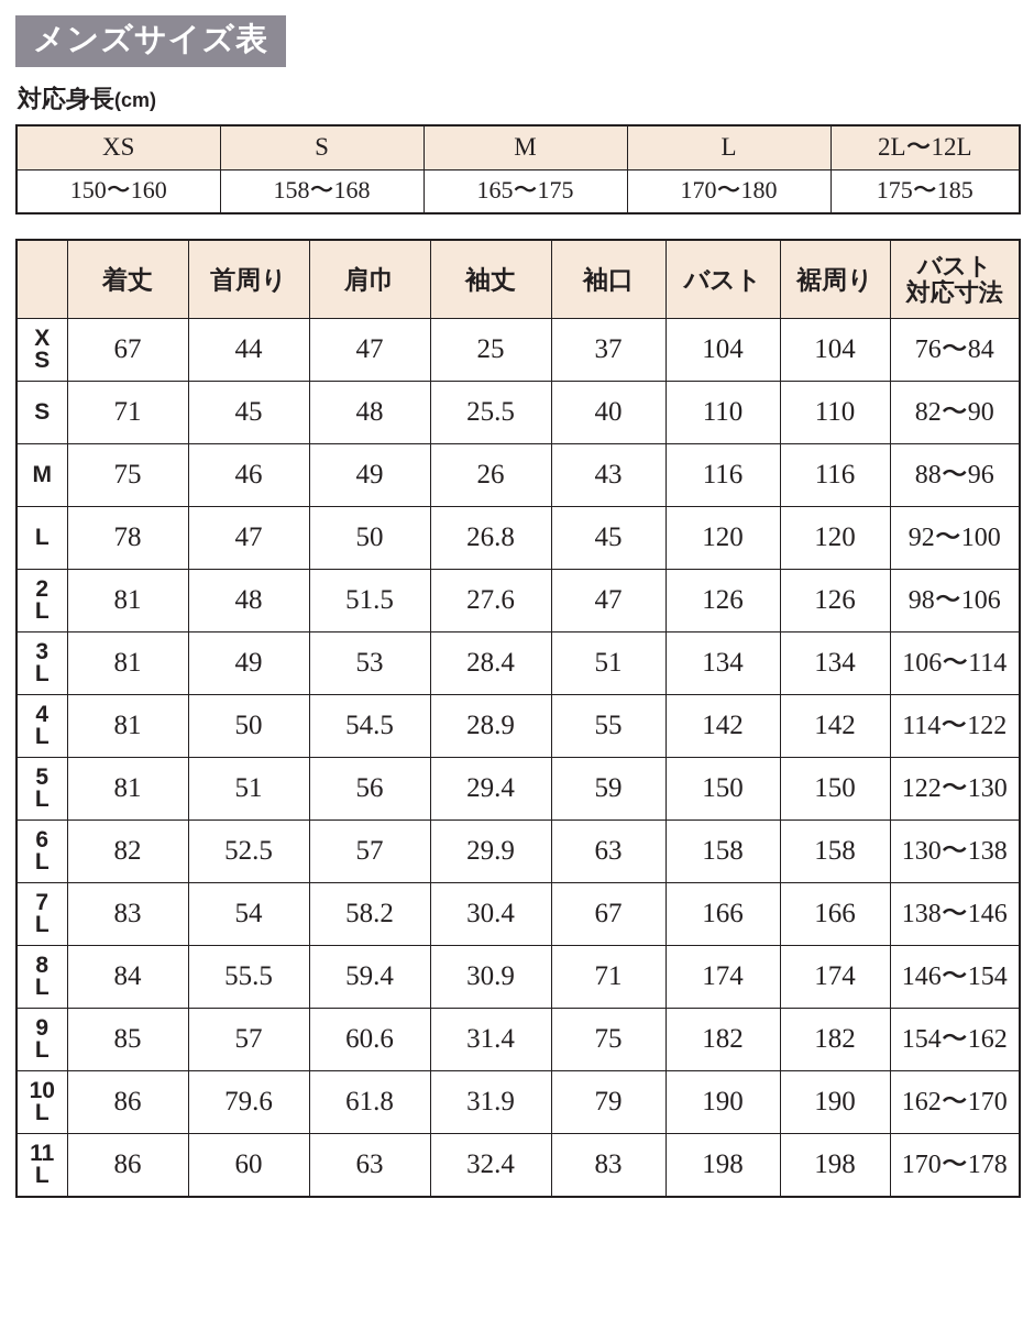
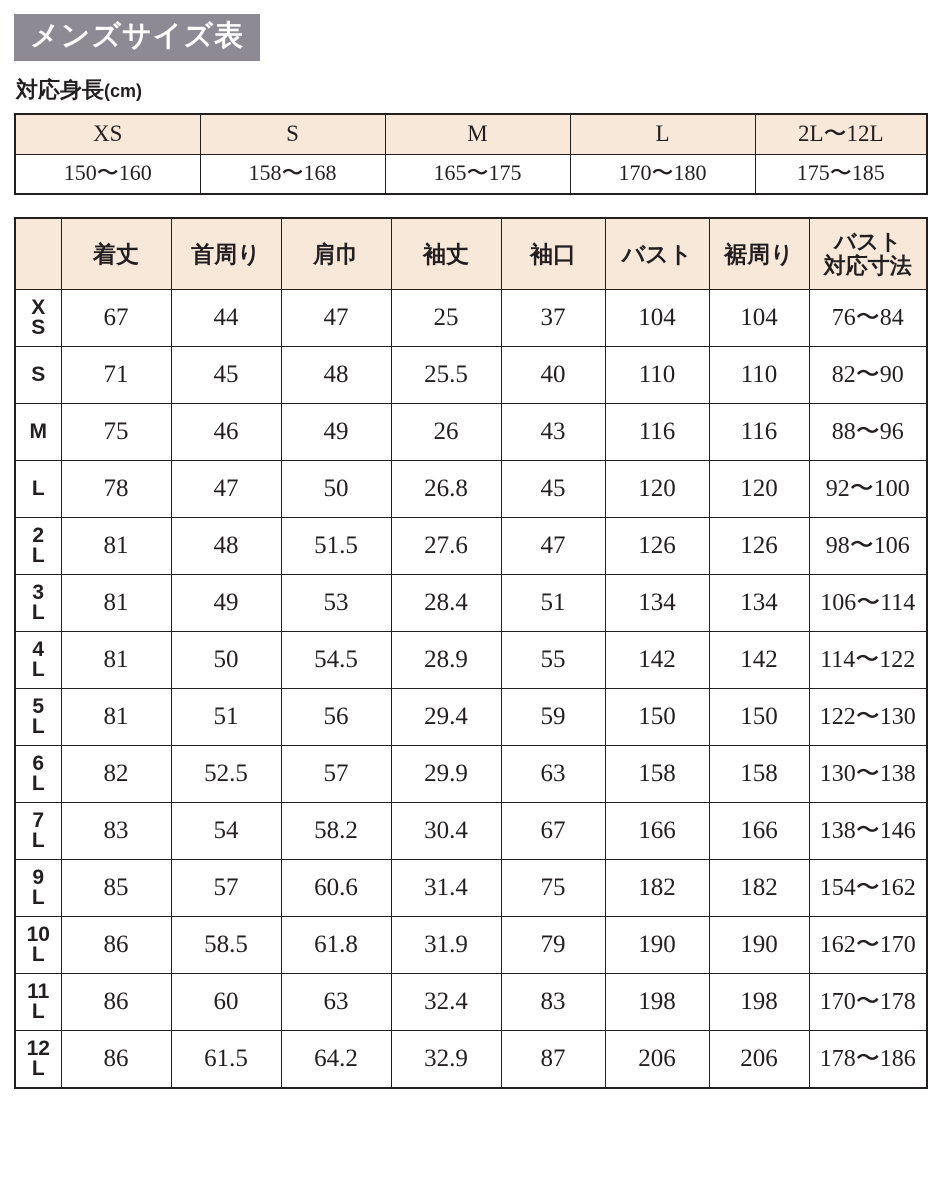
  メンズサイズ表
  対応身長(cm)
  XS	S	M	L	2L〜12L
  150〜160	158〜168	165〜175	170〜180	175〜185
  	着丈	首周り	肩巾	袖丈	袖口	バスト	裾周り	バスト 対応寸法
  XS	67	44	47	25	37	104	104	76〜84
  S	71	45	48	25.5	40	110	110	82〜90
  M	75	46	49	26	43	116	116	88〜96
  L	78	47	50	26.8	45	120	120	92〜100
  2L	81	48	51.5	27.6	47	126	126	98〜106
  3L	81	49	53	28.4	51	134	134	106〜114
  4L	81	50	54.5	28.9	55	142	142	114〜122
  5L	81	51	56	29.4	59	150	150	122〜130
  6L	82	52.5	57	29.9	63	158	158	130〜138
  7L	83	54	58.2	30.4	67	166	166	138〜146
- 8L	84	55.5	59.4	30.9	71	174	174	146〜154
  9L	85	57	60.6	31.4	75	182	182	154〜162
- 10L	86	79.6	61.8	31.9	79	190	190	162〜170
+ 10L	86	58.5	61.8	31.9	79	190	190	162〜170
  11L	86	60	63	32.4	83	198	198	170〜178
+ 12L	86	61.5	64.2	32.9	87	206	206	178〜186
